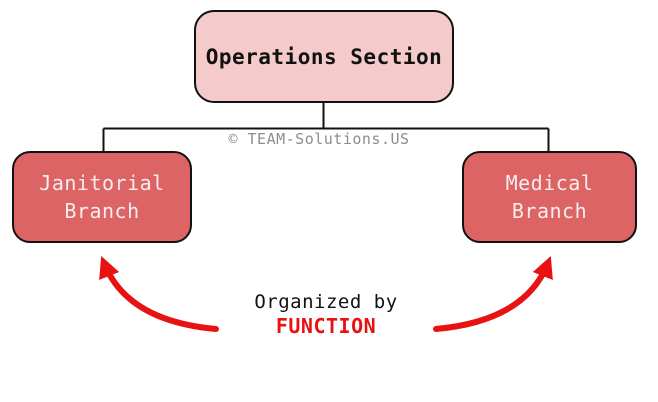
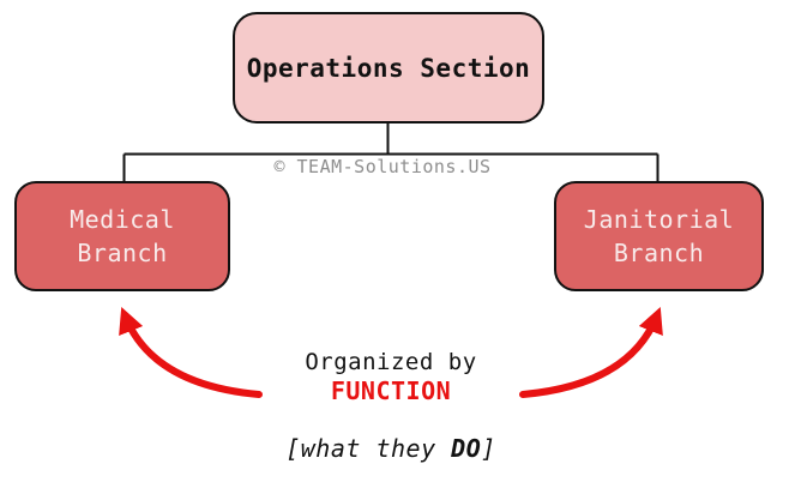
  Operations Section
  © TEAM-Solutions.US
- Janitorial
+ Medical
  Branch
- Medical
+ Janitorial
  Branch
  Organized by
  FUNCTION
+ [what they DO]
